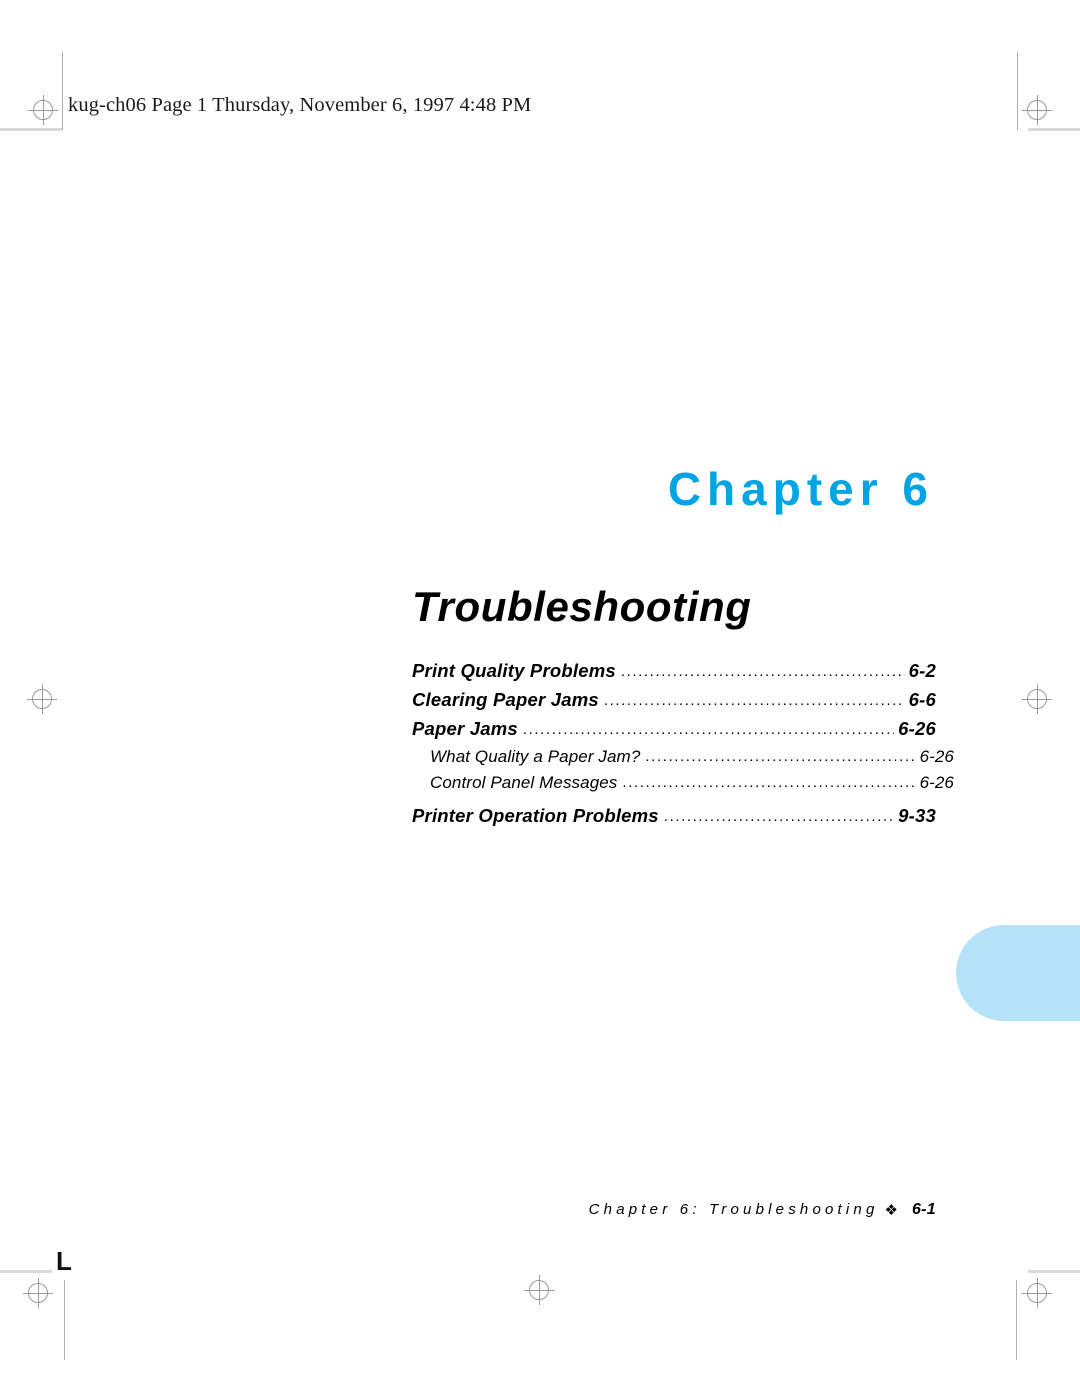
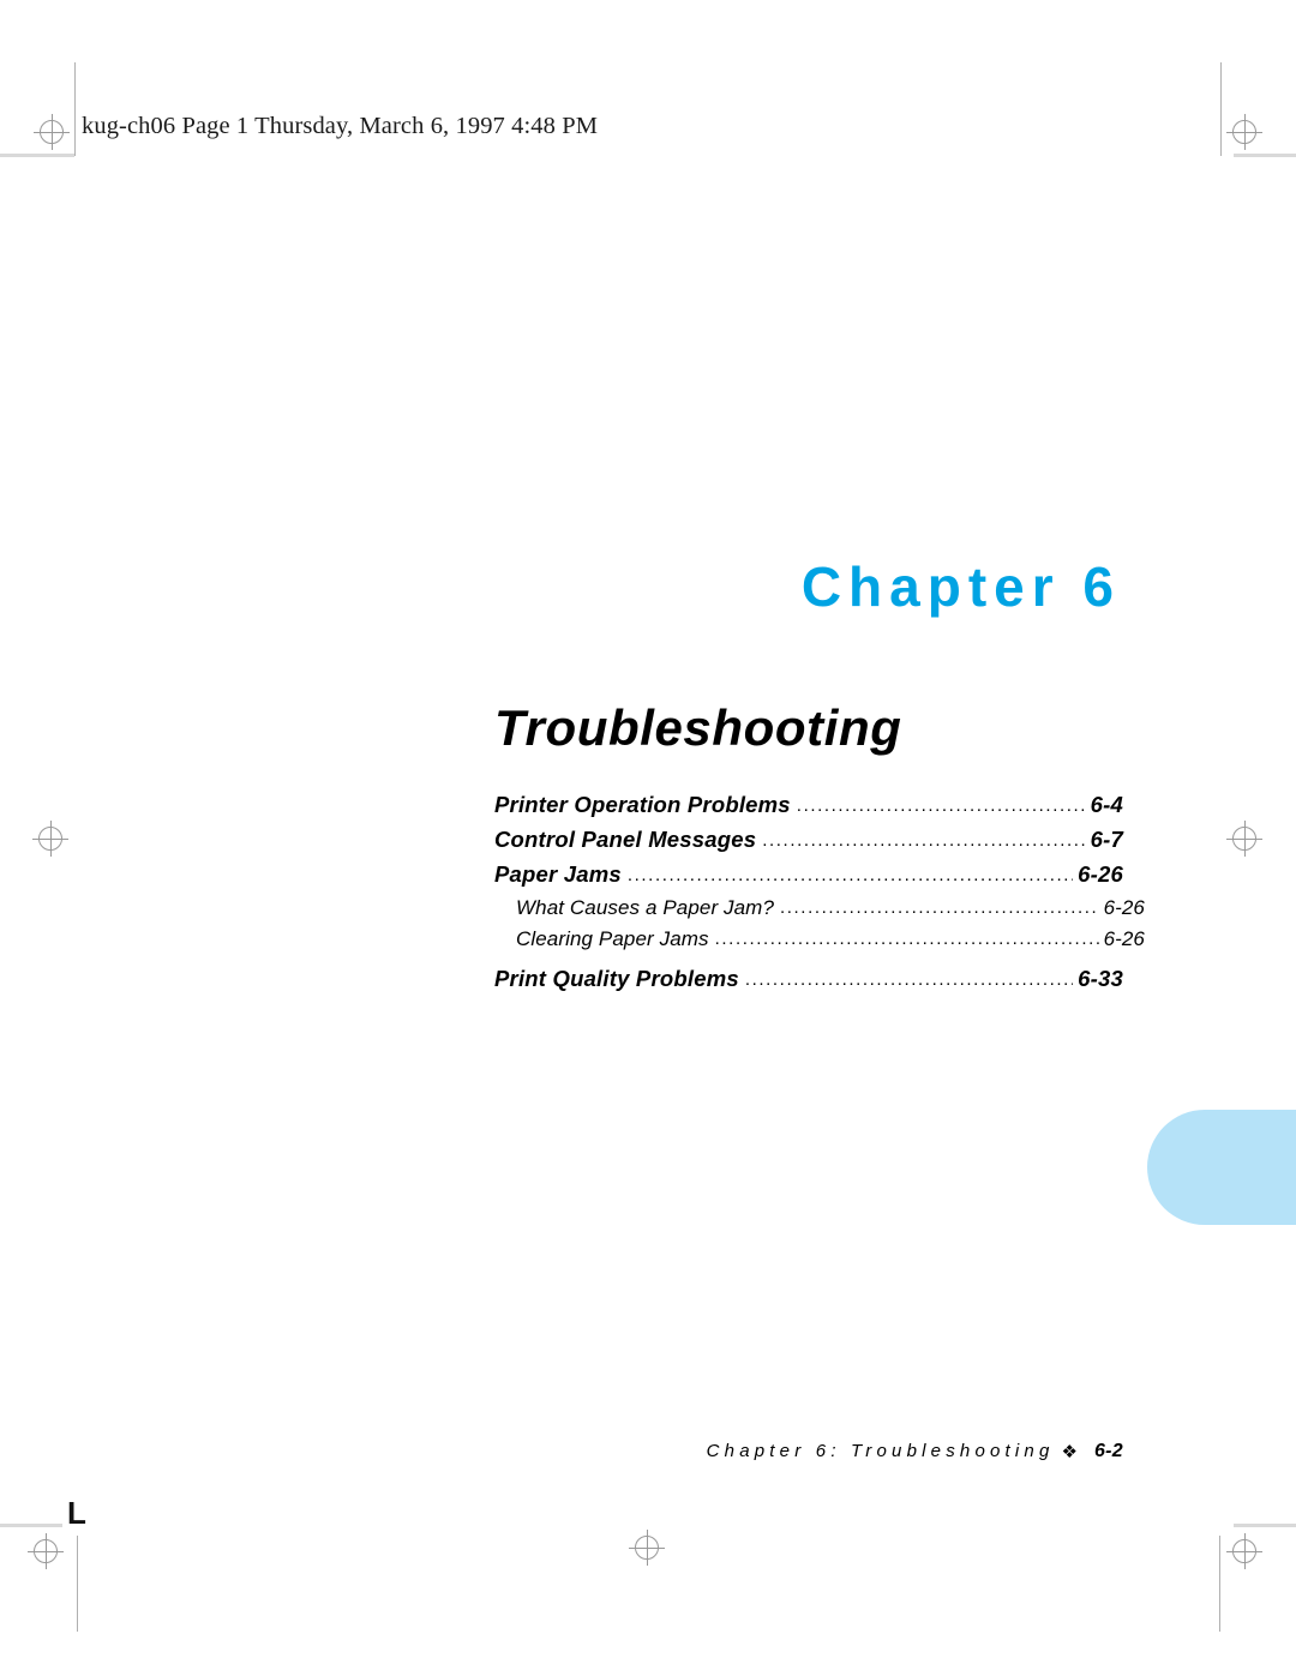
  L
- kug-ch06 Page 1 Thursday, November 6, 1997 4:48 PM
+ kug-ch06 Page 1 Thursday, March 6, 1997 4:48 PM
  Chapter 6
  Troubleshooting
- Print Quality Problems
+ Printer Operation Problems
- 6-2
+ 6-4
- Clearing Paper Jams
+ Control Panel Messages
- 6-6
+ 6-7
  Paper Jams
  6-26
- What Quality a Paper Jam?
+ What Causes a Paper Jam?
  6-26
- Control Panel Messages
+ Clearing Paper Jams
  6-26
- Printer Operation Problems
+ Print Quality Problems
- 9-33
+ 6-33
- Chapter 6: Troubleshooting ❖ 6-1
+ Chapter 6: Troubleshooting ❖ 6-2
